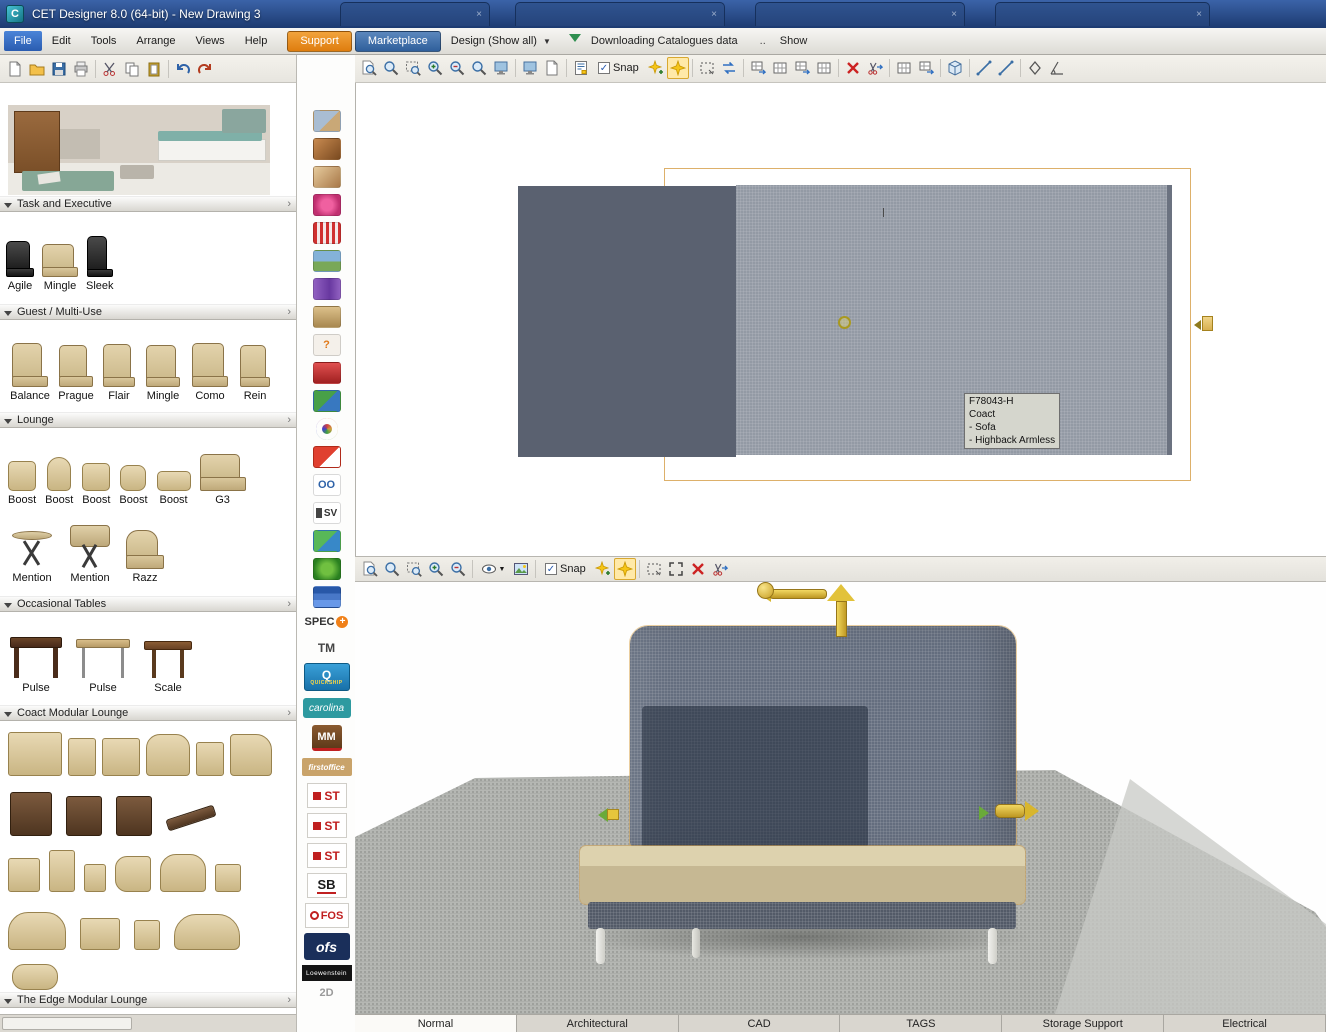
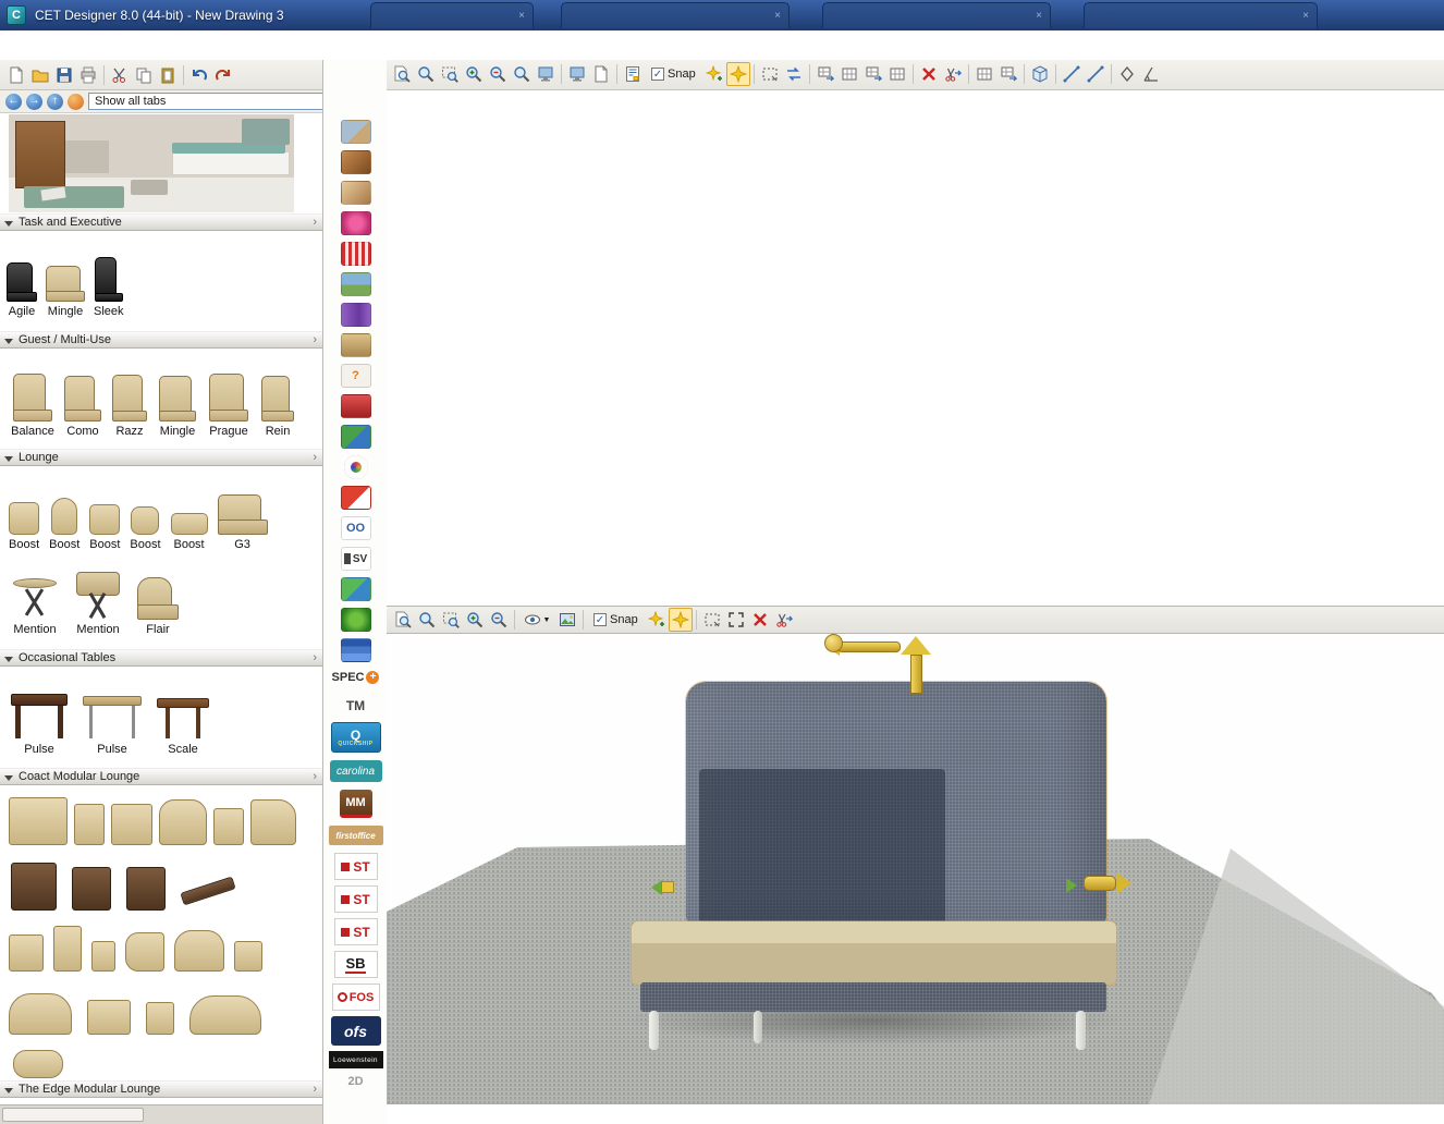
  ×
  ×
  ×
  ×
  C
- CET Designer 8.0 (64-bit) - New Drawing 3
+ CET Designer 8.0 (44-bit) - New Drawing 3
- File
- Edit
- Tools
- Arrange
- Views
- Help
- Support
- Marketplace
- Design (Show all)
- ▼
- Downloading Catalogues data
- ..
- Show
  ✓
  Snap
+ ←
+ →
+ ↑
+ Show all tabs
  Task and Executive
  ›
  Agile
  Mingle
  Sleek
  Guest / Multi-Use
  ›
  Balance
- Prague
+ Como
- Flair
+ Razz
  Mingle
- Como
+ Prague
  Rein
  Lounge
  ›
  Boost
  Boost
  Boost
  Boost
  Boost
  G3
  Mention
  Mention
- Razz
+ Flair
  Occasional Tables
  ›
  Pulse
  Pulse
  Scale
  Coact Modular Lounge
  ›
  The Edge Modular Lounge
  ›
  ?
  OO
  SV
  SPEC
  +
  TM
  Q
  carolina
  MM
  firstoffice
  ST
  ST
  ST
  SB
  FOS
  ofs
  2D
- F78043-H
- Coact
- - Sofa
- - Highback Armless
  ✓
  Snap
- Normal
- Architectural
- CAD
- TAGS
- Storage Support
- Electrical
